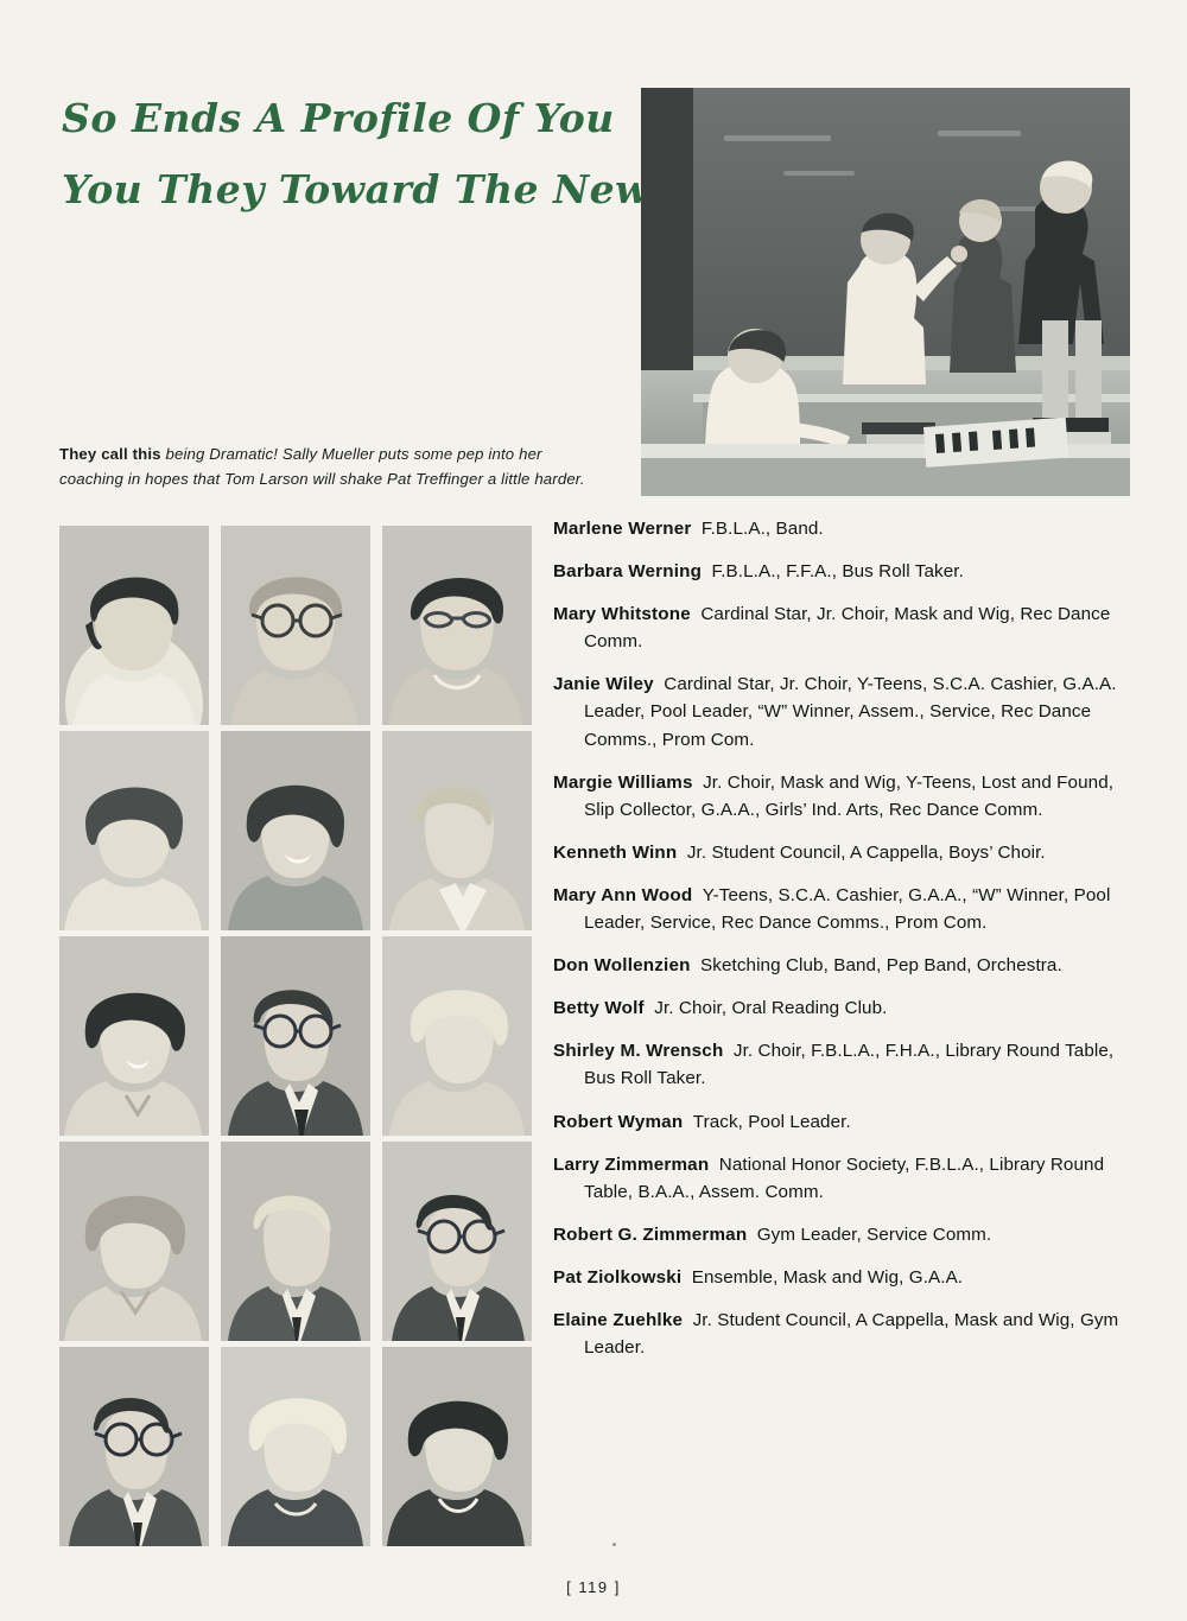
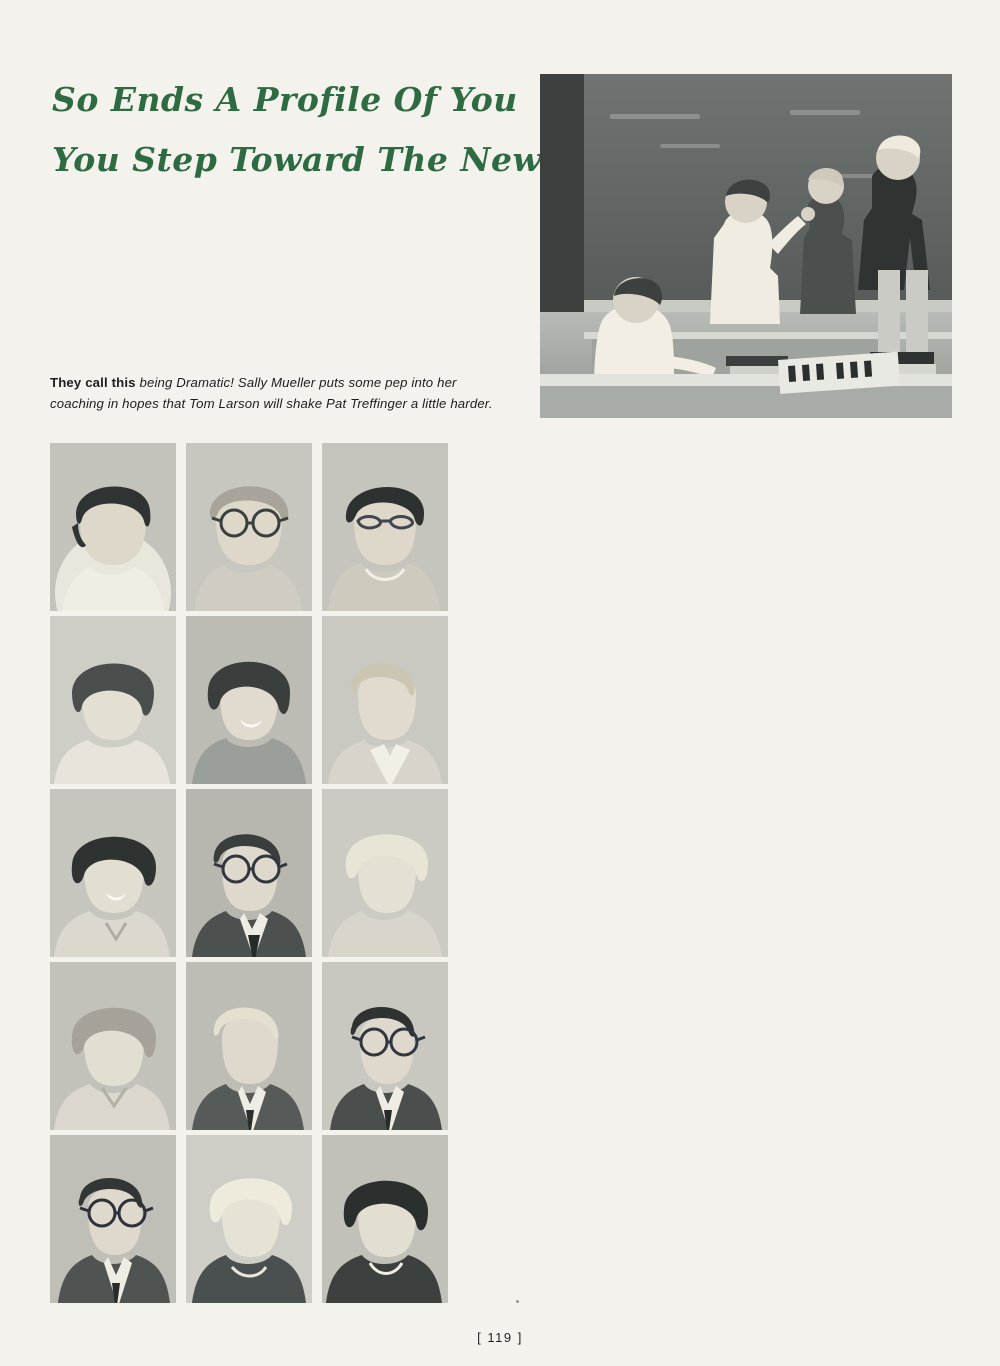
  So Ends A Profile Of You
- You They Toward The New
+ You Step Toward The New
  They call this being Dramatic! Sally Mueller puts some pep into her coaching in hopes that Tom Larson will shake Pat Treffinger a little harder.
- Marlene Werner F.B.L.A., Band.
- Barbara Werning F.B.L.A., F.F.A., Bus Roll Taker.
- Mary Whitstone Cardinal Star, Jr. Choir, Mask and Wig, Rec Dance Comm.
- Janie Wiley Cardinal Star, Jr. Choir, Y-Teens, S.C.A. Cashier, G.A.A. Leader, Pool Leader, “W” Winner, Assem., Service, Rec Dance Comms., Prom Com.
- Margie Williams Jr. Choir, Mask and Wig, Y-Teens, Lost and Found, Slip Collector, G.A.A., Girls’ Ind. Arts, Rec Dance Comm.
- Kenneth Winn Jr. Student Council, A Cappella, Boys’ Choir.
- Mary Ann Wood Y-Teens, S.C.A. Cashier, G.A.A., “W” Winner, Pool Leader, Service, Rec Dance Comms., Prom Com.
- Don Wollenzien Sketching Club, Band, Pep Band, Orchestra.
- Betty Wolf Jr. Choir, Oral Reading Club.
- Shirley M. Wrensch Jr. Choir, F.B.L.A., F.H.A., Library Round Table, Bus Roll Taker.
- Robert Wyman Track, Pool Leader.
- Larry Zimmerman National Honor Society, F.B.L.A., Library Round Table, B.A.A., Assem. Comm.
- Robert G. Zimmerman Gym Leader, Service Comm.
- Pat Ziolkowski Ensemble, Mask and Wig, G.A.A.
- Elaine Zuehlke Jr. Student Council, A Cappella, Mask and Wig, Gym Leader.
  [ 119 ]
